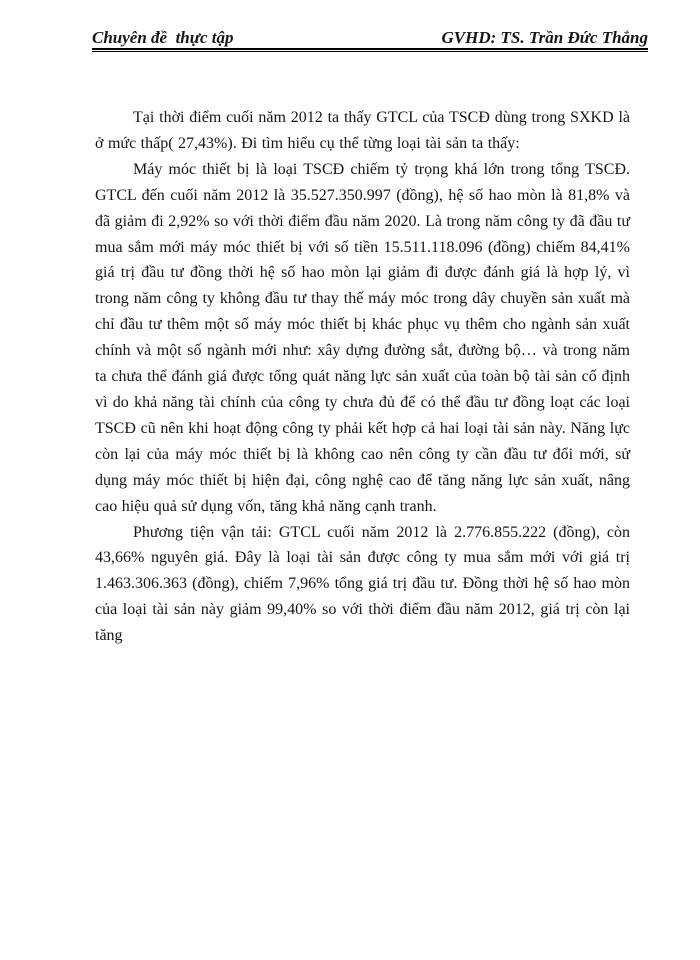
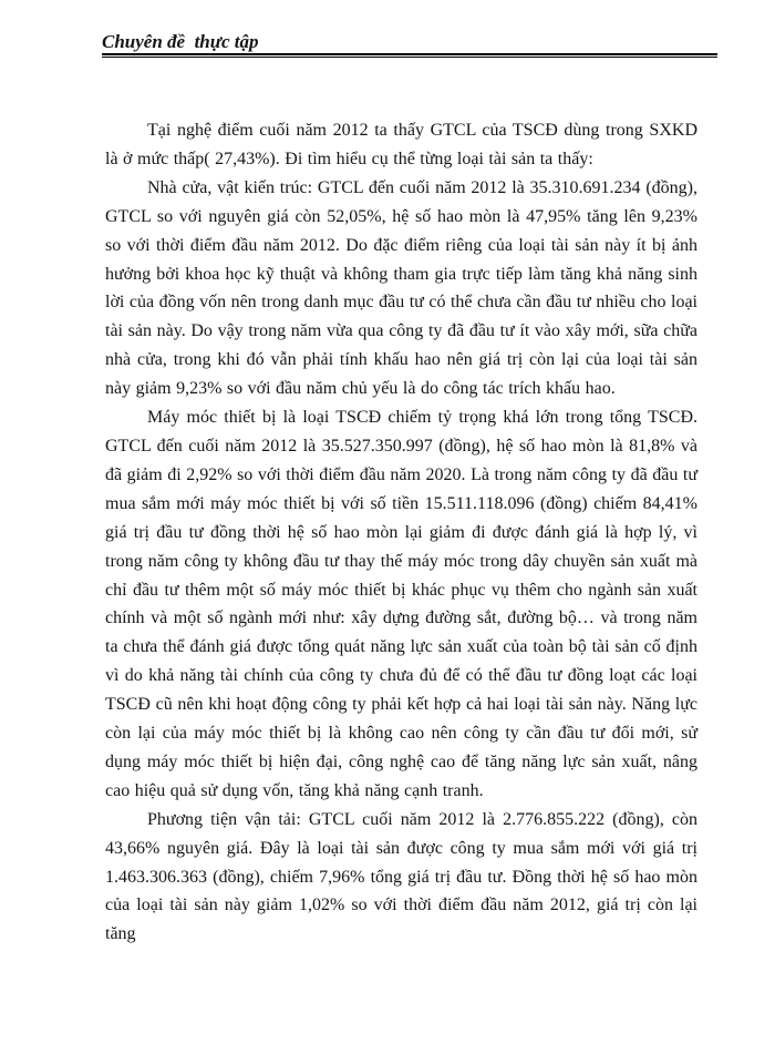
  Chuyên đề thực tập
- GVHD: TS. Trần Đức Thắng
- Tại thời điểm cuối năm 2012 ta thấy GTCL của TSCĐ dùng trong SXKD là ở mức thấp( 27,43%). Đi tìm hiểu cụ thể từng loại tài sản ta thấy:
+ Tại nghệ điểm cuối năm 2012 ta thấy GTCL của TSCĐ dùng trong SXKD là ở mức thấp( 27,43%). Đi tìm hiểu cụ thể từng loại tài sản ta thấy:
+ Nhà cửa, vật kiến trúc: GTCL đến cuối năm 2012 là 35.310.691.234 (đồng), GTCL so với nguyên giá còn 52,05%, hệ số hao mòn là 47,95% tăng lên 9,23% so với thời điểm đầu năm 2012. Do đặc điểm riêng của loại tài sản này ít bị ảnh hưởng bởi khoa học kỹ thuật và không tham gia trực tiếp làm tăng khả năng sinh lời của đồng vốn nên trong danh mục đầu tư có thể chưa cần đầu tư nhiều cho loại tài sản này. Do vậy trong năm vừa qua công ty đã đầu tư ít vào xây mới, sữa chữa nhà cửa, trong khi đó vẫn phải tính khấu hao nên giá trị còn lại của loại tài sản này giảm 9,23% so với đầu năm chủ yếu là do công tác trích khấu hao.
  Máy móc thiết bị là loại TSCĐ chiếm tỷ trọng khá lớn trong tổng TSCĐ. GTCL đến cuối năm 2012 là 35.527.350.997 (đồng), hệ số hao mòn là 81,8% và đã giảm đi 2,92% so với thời điểm đầu năm 2020. Là trong năm công ty đã đầu tư mua sắm mới máy móc thiết bị với số tiền 15.511.118.096 (đồng) chiếm 84,41% giá trị đầu tư đồng thời hệ số hao mòn lại giảm đi được đánh giá là hợp lý, vì trong năm công ty không đầu tư thay thế máy móc trong dây chuyền sản xuất mà chỉ đầu tư thêm một số máy móc thiết bị khác phục vụ thêm cho ngành sản xuất chính và một số ngành mới như: xây dựng đường sắt, đường bộ… và trong năm ta chưa thể đánh giá được tổng quát năng lực sản xuất của toàn bộ tài sản cố định vì do khả năng tài chính của công ty chưa đủ để có thể đầu tư đồng loạt các loại TSCĐ cũ nên khi hoạt động công ty phải kết hợp cả hai loại tài sản này. Năng lực còn lại của máy móc thiết bị là không cao nên công ty cần đầu tư đổi mới, sử dụng máy móc thiết bị hiện đại, công nghệ cao để tăng năng lực sản xuất, nâng cao hiệu quả sử dụng vốn, tăng khả năng cạnh tranh.
- Phương tiện vận tải: GTCL cuối năm 2012 là 2.776.855.222 (đồng), còn 43,66% nguyên giá. Đây là loại tài sản được công ty mua sắm mới với giá trị 1.463.306.363 (đồng), chiếm 7,96% tổng giá trị đầu tư. Đồng thời hệ số hao mòn của loại tài sản này giảm 99,40% so với thời điểm đầu năm 2012, giá trị còn lại tăng
+ Phương tiện vận tải: GTCL cuối năm 2012 là 2.776.855.222 (đồng), còn 43,66% nguyên giá. Đây là loại tài sản được công ty mua sắm mới với giá trị 1.463.306.363 (đồng), chiếm 7,96% tổng giá trị đầu tư. Đồng thời hệ số hao mòn của loại tài sản này giảm 1,02% so với thời điểm đầu năm 2012, giá trị còn lại tăng
